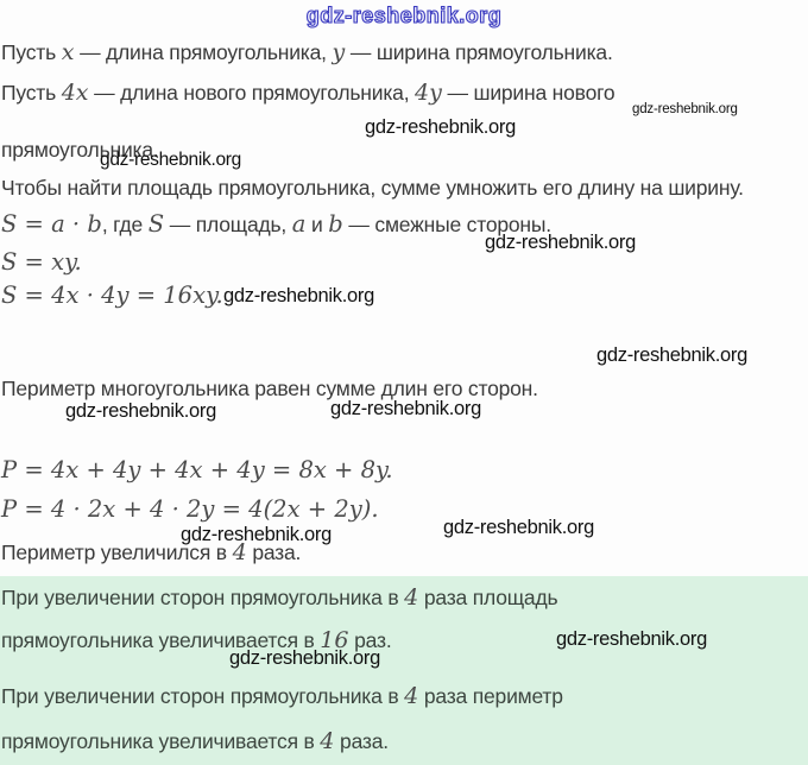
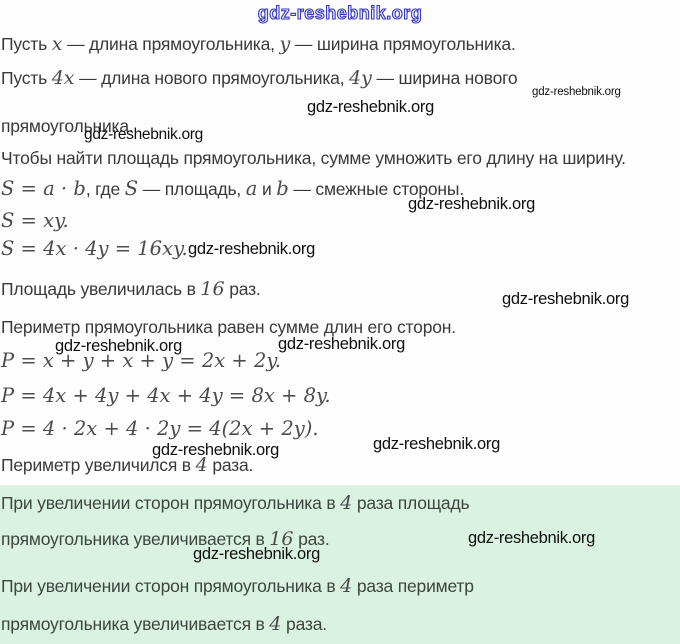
  gdz-reshebnik.org
  Пусть x — длина прямоугольника, y — ширина прямоугольника.
  Пусть 4x — длина нового прямоугольника, 4y — ширина нового
  прямоугольника.
  Чтобы найти площадь прямоугольника, сумме умножить его длину на ширину.
  S = a · b, где S — площадь, a и b — смежные стороны.
  S = xy.
  S = 4x · 4y = 16xy.
+ Площадь увеличилась в 16 раз.
- Периметр многоугольника равен сумме длин его сторон.
+ Периметр прямоугольника равен сумме длин его сторон.
+ P = x + y + x + y = 2x + 2y.
  P = 4x + 4y + 4x + 4y = 8x + 8y.
  P = 4 · 2x + 4 · 2y = 4(2x + 2y).
  Периметр увеличился в 4 раза.
  При увеличении сторон прямоугольника в 4 раза площадь
  прямоугольника увеличивается в 16 раз.
  При увеличении сторон прямоугольника в 4 раза периметр
  прямоугольника увеличивается в 4 раза.
  gdz-reshebnik.org
  gdz-reshebnik.org
  gdz-reshebnik.org
  gdz-reshebnik.org
  gdz-reshebnik.org
  gdz-reshebnik.org
  gdz-reshebnik.org
  gdz-reshebnik.org
  gdz-reshebnik.org
  gdz-reshebnik.org
  gdz-reshebnik.org
  gdz-reshebnik.org
